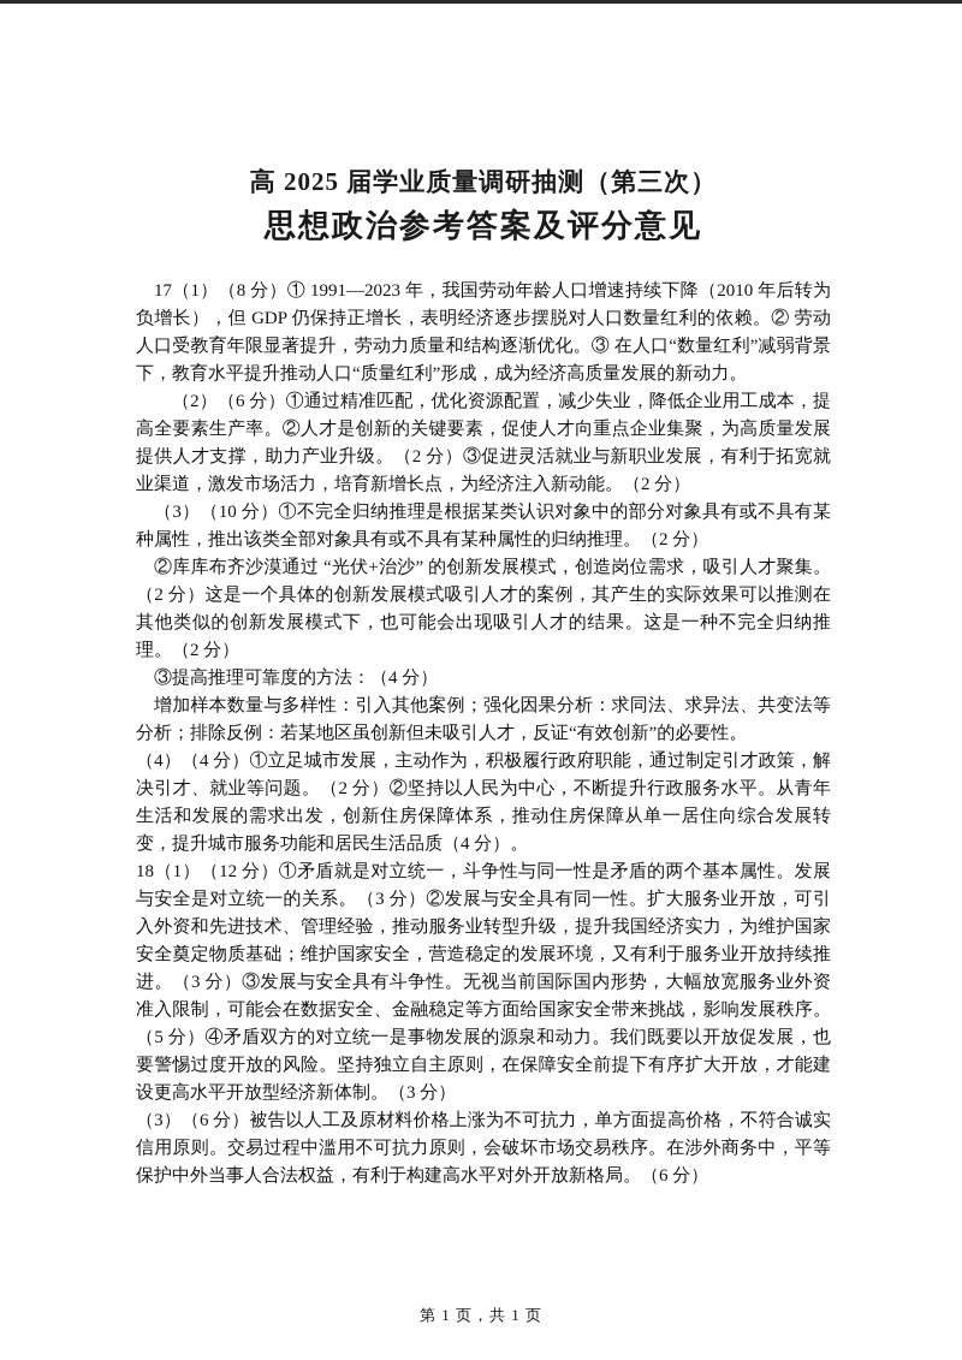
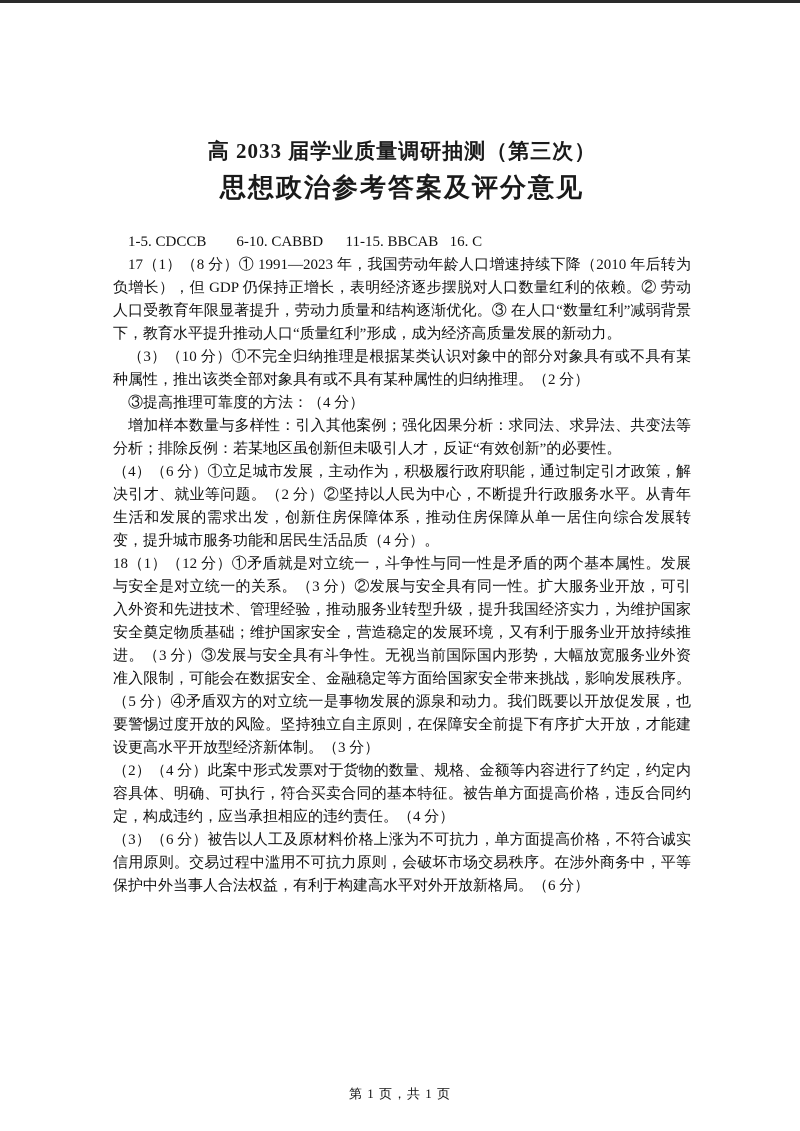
- 高 2025 届学业质量调研抽测（第三次）
+ 高 2033 届学业质量调研抽测（第三次）
  思想政治参考答案及评分意见
+ 1-5. CDCCB 6-10. CABBD 11-15. BBCAB 16. C
  17（1）（8 分）① 1991—2023 年，我国劳动年龄人口增速持续下降（2010 年后转为负增长），但 GDP 仍保持正增长，表明经济逐步摆脱对人口数量红利的依赖。② 劳动人口受教育年限显著提升，劳动力质量和结构逐渐优化。③ 在人口“数量红利”减弱背景下，教育水平提升推动人口“质量红利”形成，成为经济高质量发展的新动力。
- （2）（6 分）①通过精准匹配，优化资源配置，减少失业，降低企业用工成本，提高全要素生产率。②人才是创新的关键要素，促使人才向重点企业集聚，为高质量发展提供人才支撑，助力产业升级。（2 分）③促进灵活就业与新职业发展，有利于拓宽就业渠道，激发市场活力，培育新增长点，为经济注入新动能。（2 分）
  （3）（10 分）①不完全归纳推理是根据某类认识对象中的部分对象具有或不具有某种属性，推出该类全部对象具有或不具有某种属性的归纳推理。（2 分）
- ②库库布齐沙漠通过 “光伏+治沙” 的创新发展模式，创造岗位需求，吸引人才聚集。（2 分）这是一个具体的创新发展模式吸引人才的案例，其产生的实际效果可以推测在其他类似的创新发展模式下，也可能会出现吸引人才的结果。这是一种不完全归纳推理。（2 分）
  ③提高推理可靠度的方法：（4 分）
  增加样本数量与多样性：引入其他案例；强化因果分析：求同法、求异法、共变法等分析；排除反例：若某地区虽创新但未吸引人才，反证“有效创新”的必要性。
- （4）（4 分）①立足城市发展，主动作为，积极履行政府职能，通过制定引才政策，解决引才、就业等问题。（2 分）②坚持以人民为中心，不断提升行政服务水平。从青年生活和发展的需求出发，创新住房保障体系，推动住房保障从单一居住向综合发展转变，提升城市服务功能和居民生活品质（4 分）。
+ （4）（6 分）①立足城市发展，主动作为，积极履行政府职能，通过制定引才政策，解决引才、就业等问题。（2 分）②坚持以人民为中心，不断提升行政服务水平。从青年生活和发展的需求出发，创新住房保障体系，推动住房保障从单一居住向综合发展转变，提升城市服务功能和居民生活品质（4 分）。
  18（1）（12 分）①矛盾就是对立统一，斗争性与同一性是矛盾的两个基本属性。发展与安全是对立统一的关系。（3 分）②发展与安全具有同一性。扩大服务业开放，可引入外资和先进技术、管理经验，推动服务业转型升级，提升我国经济实力，为维护国家安全奠定物质基础；维护国家安全，营造稳定的发展环境，又有利于服务业开放持续推进。（3 分）③发展与安全具有斗争性。无视当前国际国内形势，大幅放宽服务业外资准入限制，可能会在数据安全、金融稳定等方面给国家安全带来挑战，影响发展秩序。（5 分）④矛盾双方的对立统一是事物发展的源泉和动力。我们既要以开放促发展，也要警惕过度开放的风险。坚持独立自主原则，在保障安全前提下有序扩大开放，才能建设更高水平开放型经济新体制。（3 分）
+ （2）（4 分）此案中形式发票对于货物的数量、规格、金额等内容进行了约定，约定内容具体、明确、可执行，符合买卖合同的基本特征。被告单方面提高价格，违反合同约定，构成违约，应当承担相应的违约责任。（4 分）
  （3）（6 分）被告以人工及原材料价格上涨为不可抗力，单方面提高价格，不符合诚实信用原则。交易过程中滥用不可抗力原则，会破坏市场交易秩序。在涉外商务中，平等保护中外当事人合法权益，有利于构建高水平对外开放新格局。（6 分）
  第 1 页，共 1 页
